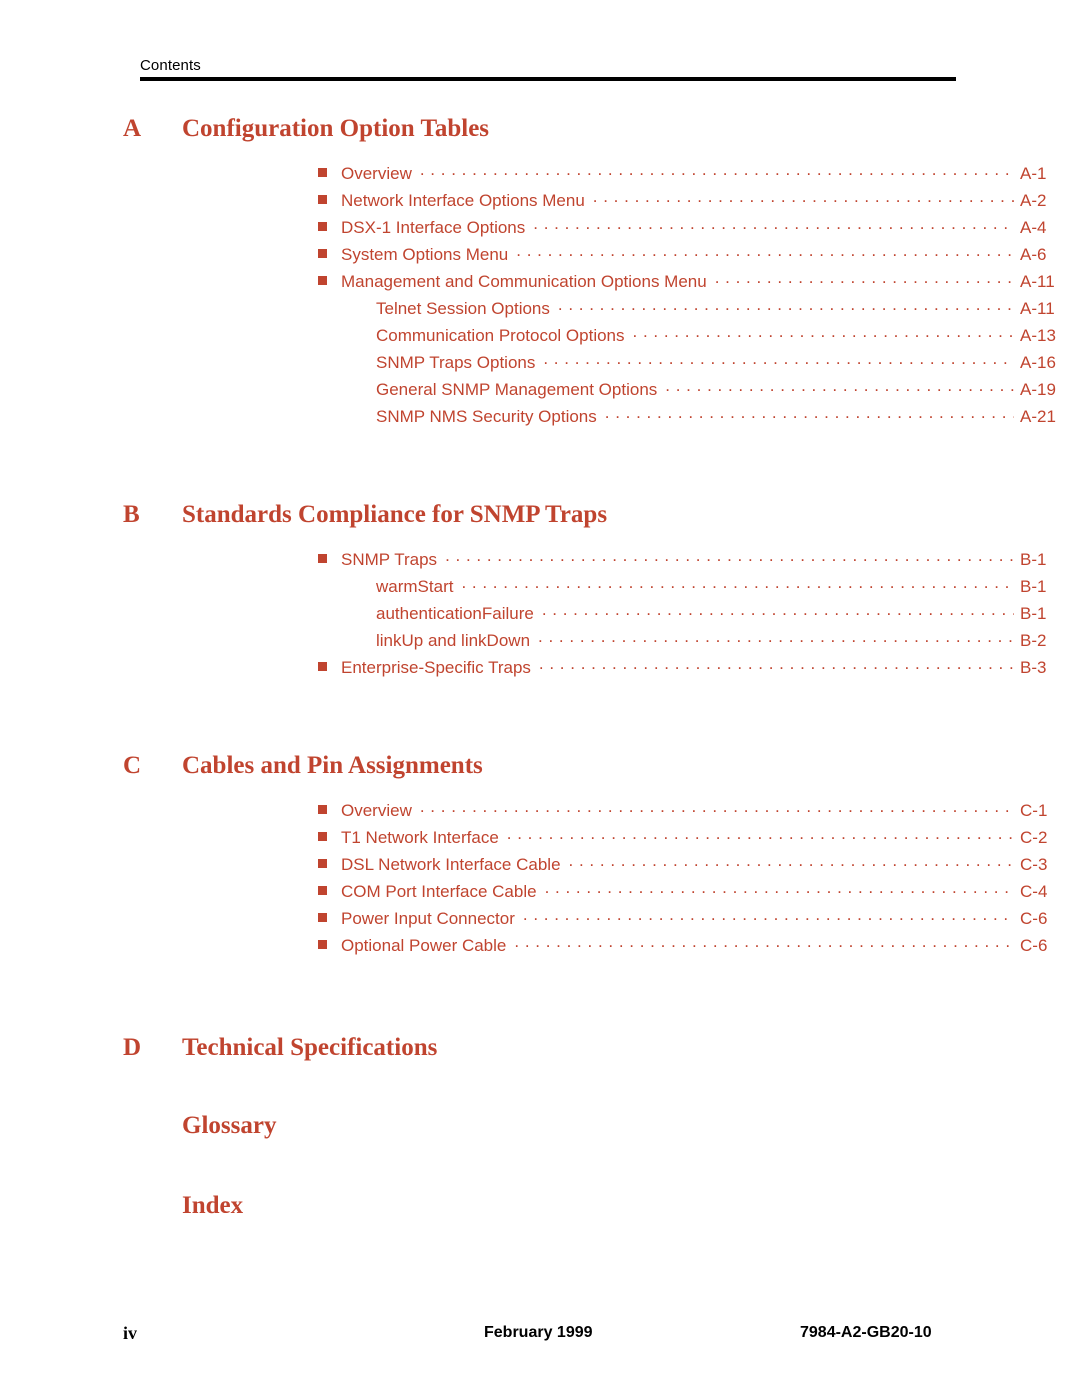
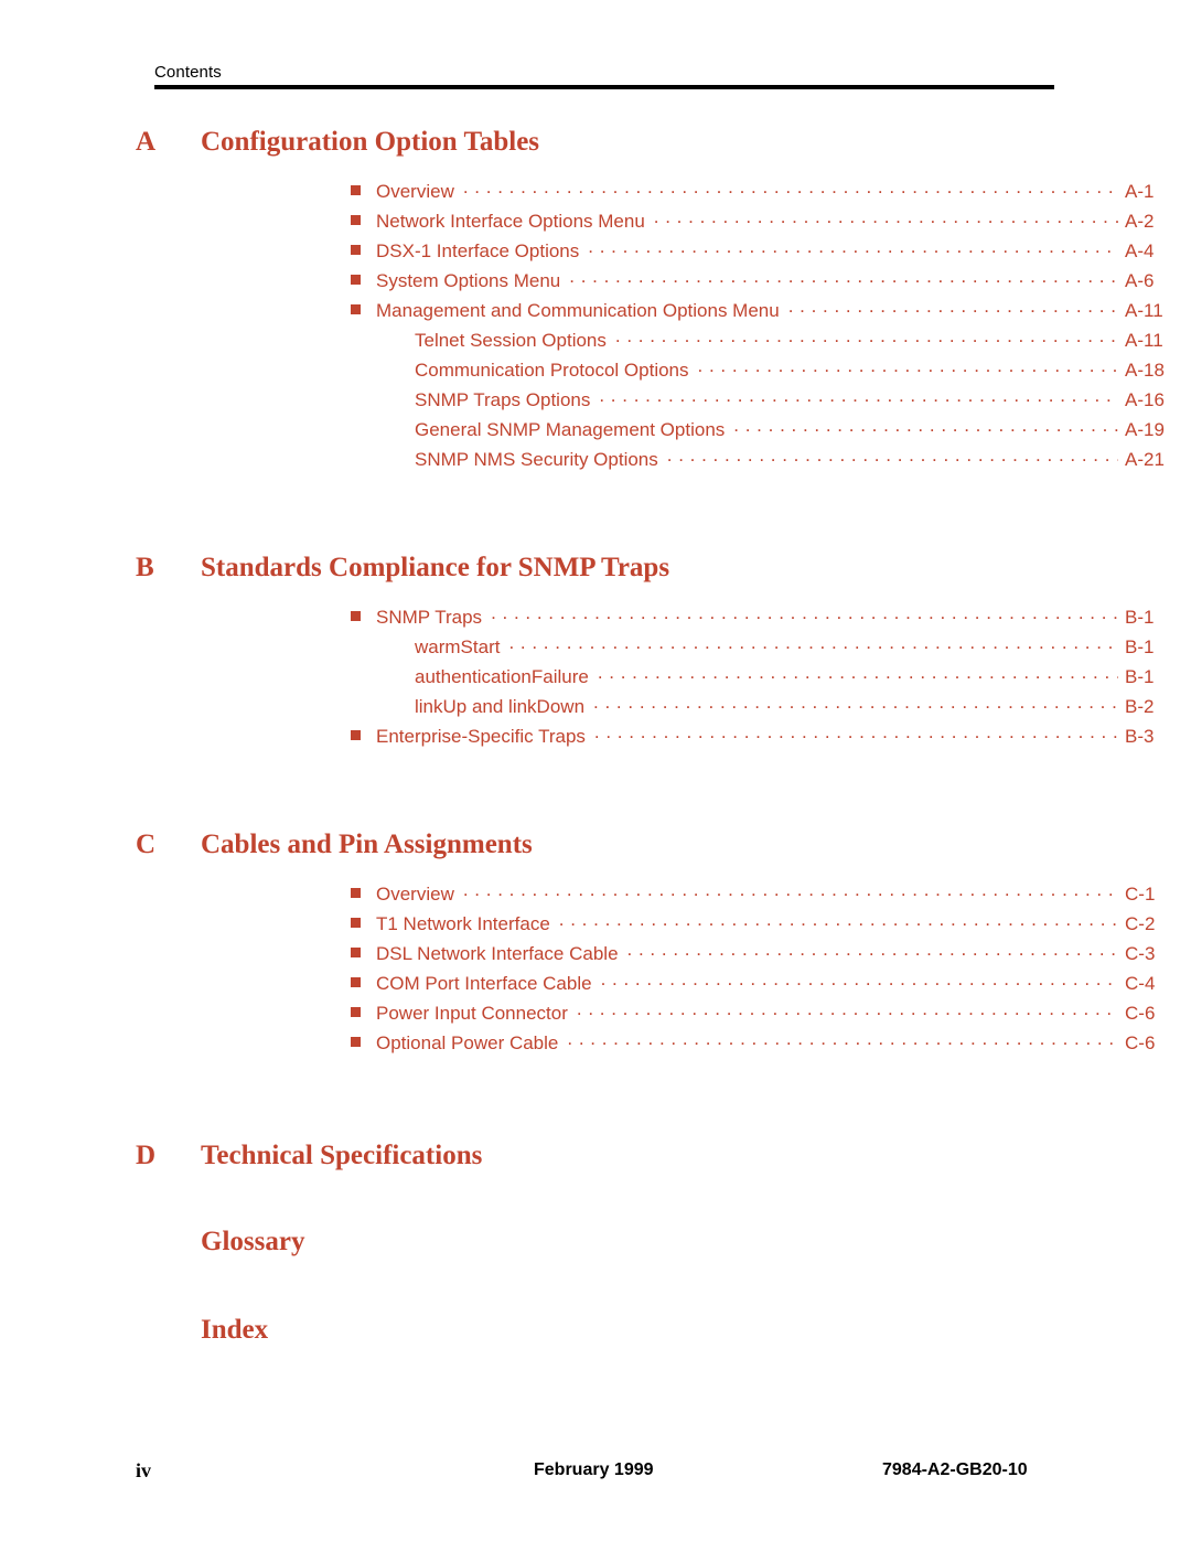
  Contents
  A
  Configuration Option Tables
  Overview
  A-1
  Network Interface Options Menu
  A-2
  DSX-1 Interface Options
  A-4
  System Options Menu
  A-6
  Management and Communication Options Menu
  A-11
  Telnet Session Options
  A-11
  Communication Protocol Options
- A-13
+ A-18
  SNMP Traps Options
  A-16
  General SNMP Management Options
  A-19
  SNMP NMS Security Options
  A-21
  B
  Standards Compliance for SNMP Traps
  SNMP Traps
  B-1
  warmStart
  B-1
  authenticationFailure
  B-1
  linkUp and linkDown
  B-2
  Enterprise-Specific Traps
  B-3
  C
  Cables and Pin Assignments
  Overview
  C-1
  T1 Network Interface
  C-2
  DSL Network Interface Cable
  C-3
  COM Port Interface Cable
  C-4
  Power Input Connector
  C-6
  Optional Power Cable
  C-6
  D
  Technical Specifications
  Glossary
  Index
  iv
  February 1999
  7984-A2-GB20-10
